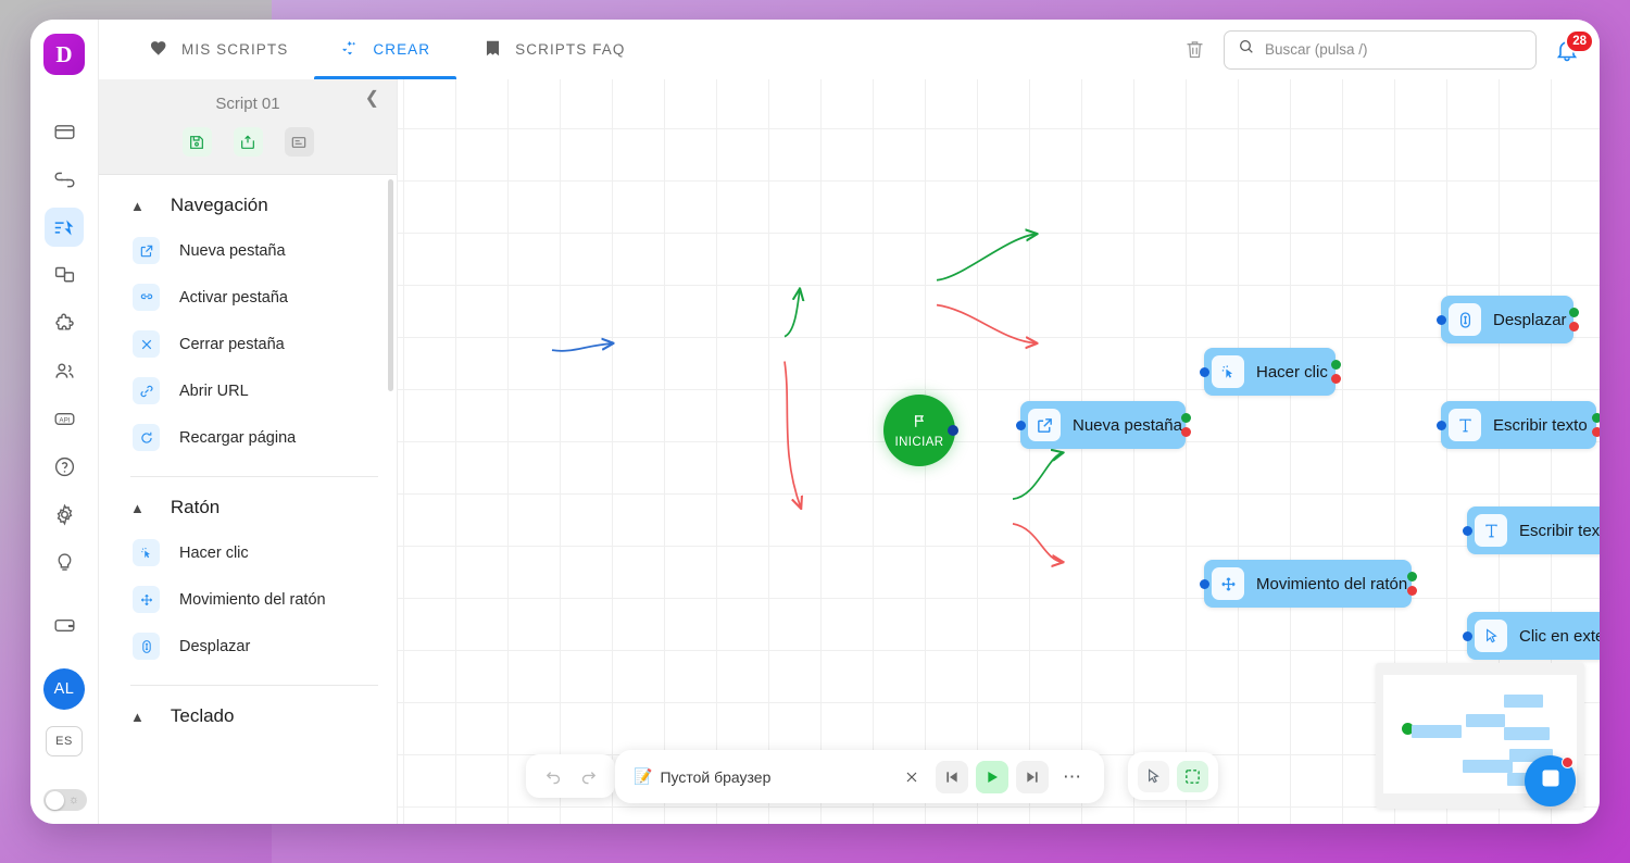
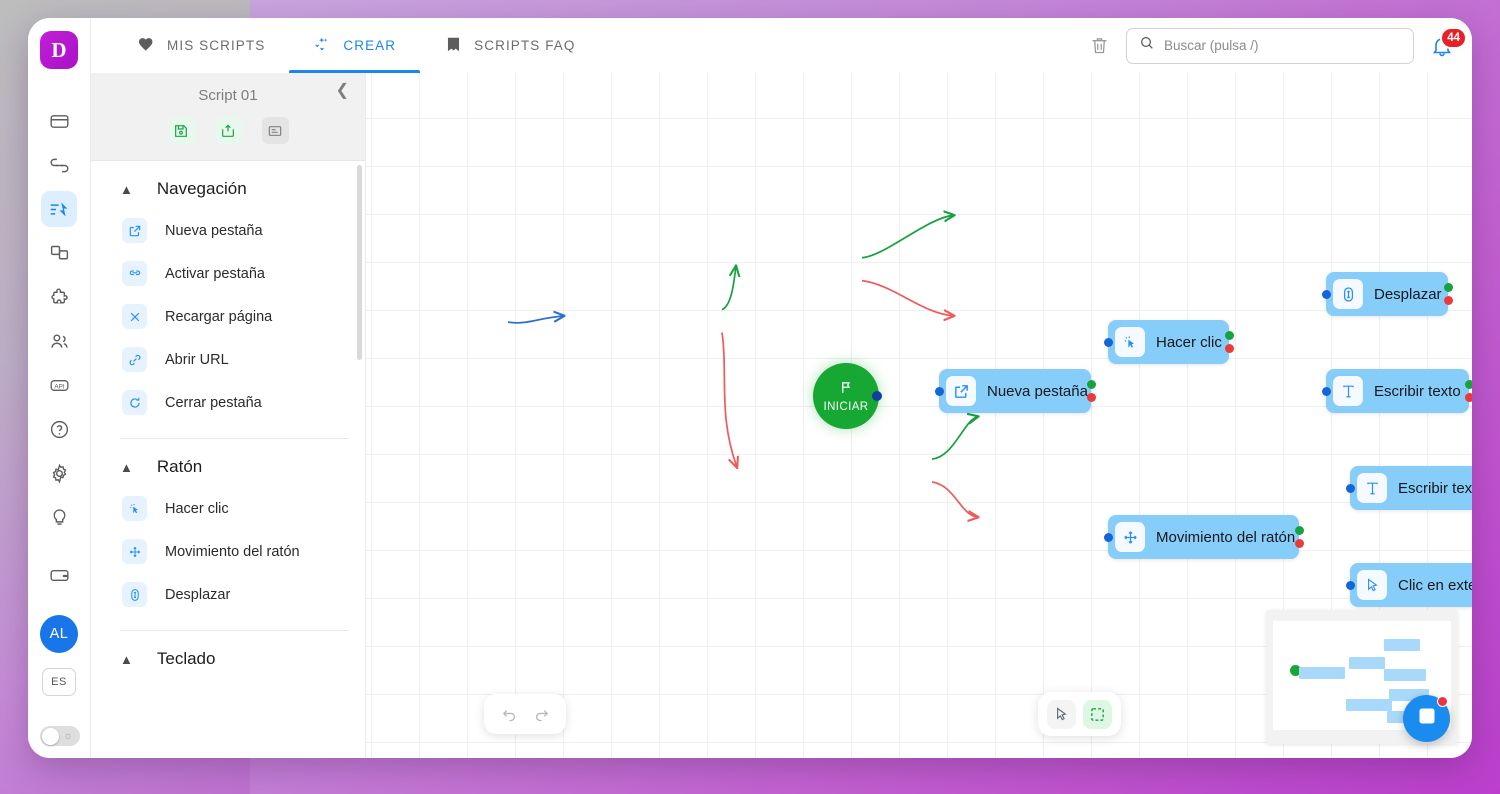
  D
  AL
  ES
  ☼
  MIS SCRIPTS
  CREAR
  SCRIPTS FAQ
  Buscar (pulsa /)
- 28
+ 44
  ❮
  Script 01
  ▲
  Navegación
  Nueva pestaña
  Activar pestaña
- Cerrar pestaña
+ Recargar página
  Abrir URL
- Recargar página
+ Cerrar pestaña
  ▲
  Ratón
  Hacer clic
  Movimiento del ratón
  Desplazar
  ▲
  Teclado
  INICIAR
  Nueva pestaña
  Hacer clic
  Desplazar
  Escribir texto
  Movimiento del ratón
  Escribir tex
- 📝
- Пустой браузер
- ⋯
